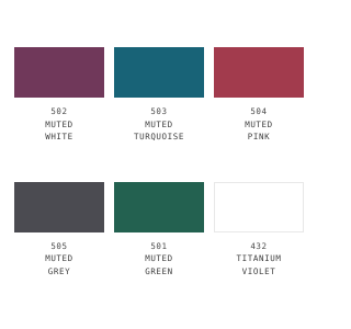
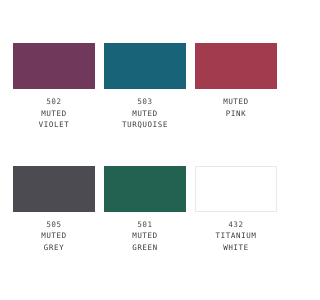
  502
  MUTED
- WHITE
+ VIOLET
  503
  MUTED
  TURQUOISE
- 504
  MUTED
  PINK
  505
  MUTED
  GREY
  501
  MUTED
  GREEN
  432
  TITANIUM
- VIOLET
+ WHITE
